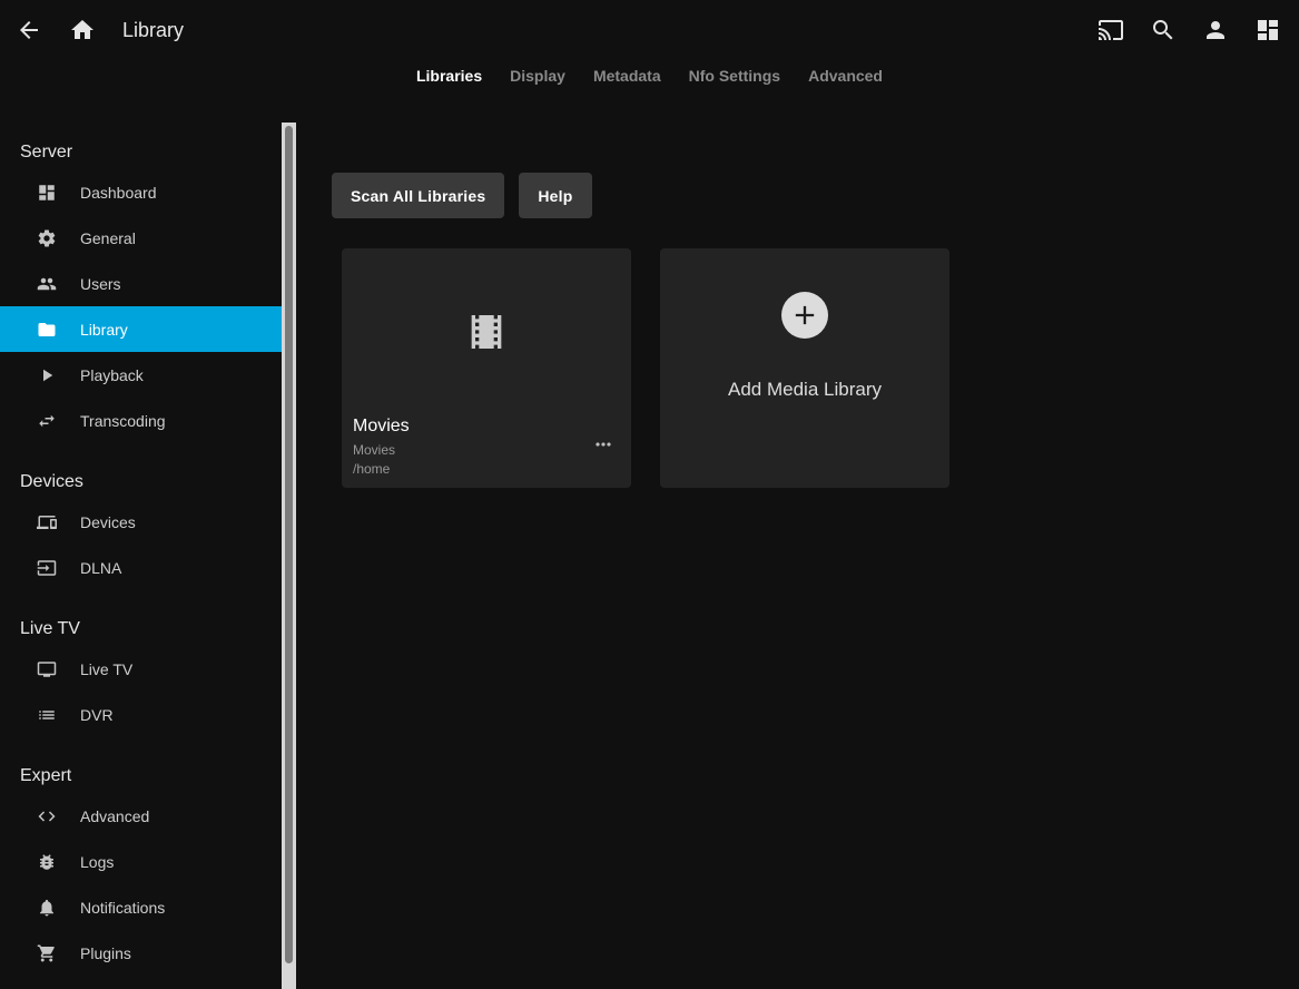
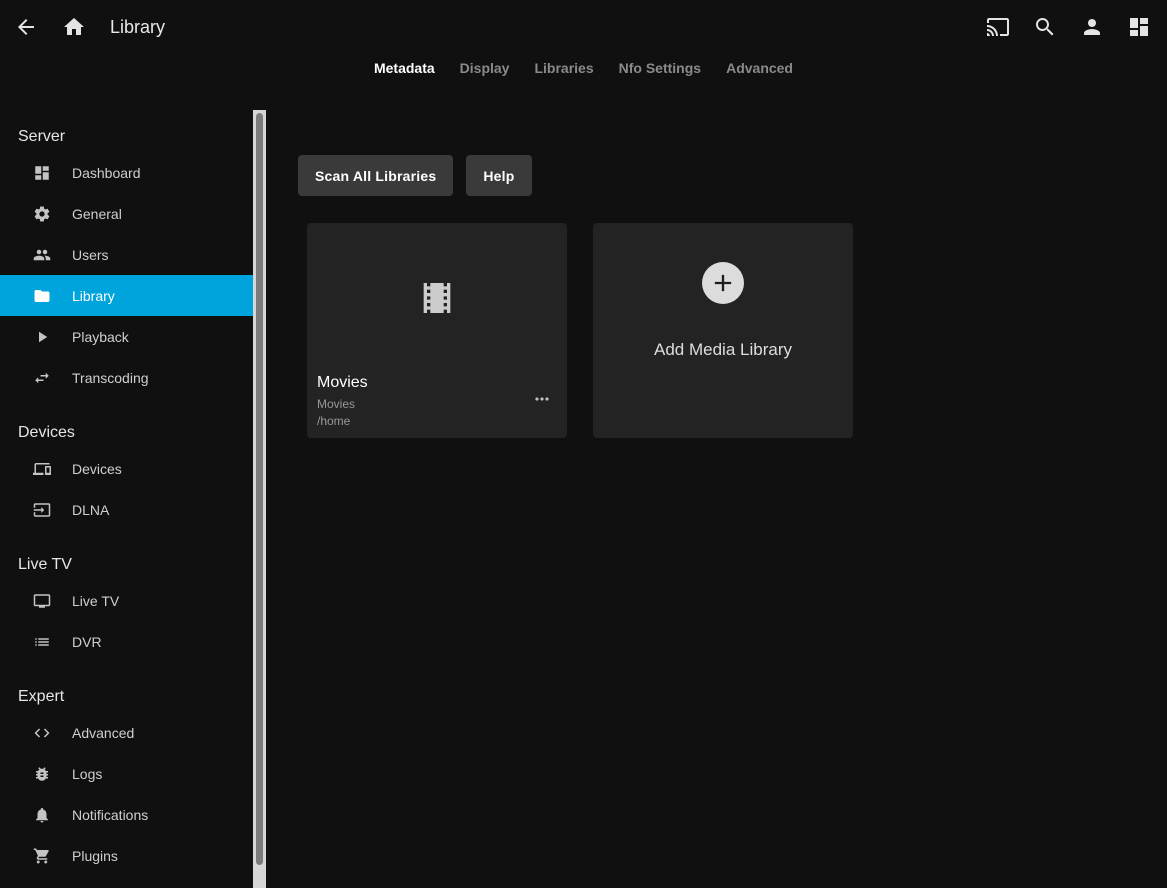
  Library
- Libraries
+ Metadata
  Display
- Metadata
+ Libraries
  Nfo Settings
  Advanced
  Server
  Dashboard
  General
  Users
  Library
  Playback
  Transcoding
  Devices
  Devices
  DLNA
  Live TV
  Live TV
  DVR
  Expert
  Advanced
  Logs
  Notifications
  Plugins
  Scan All Libraries
  Help
  Movies
  Movies
  /home
  Add Media Library
